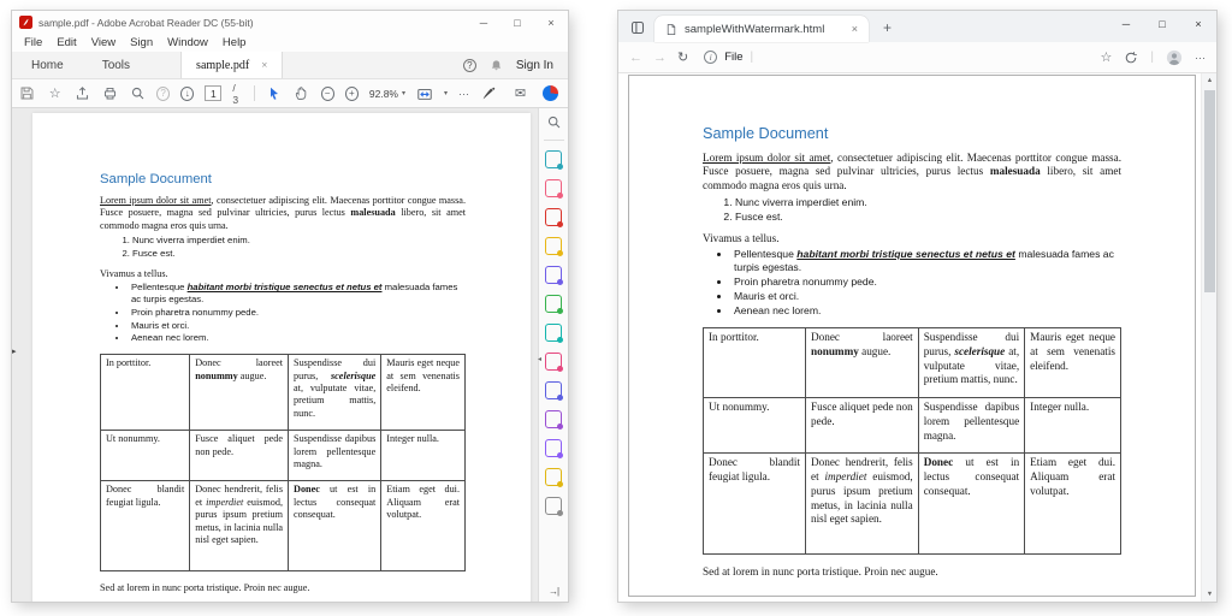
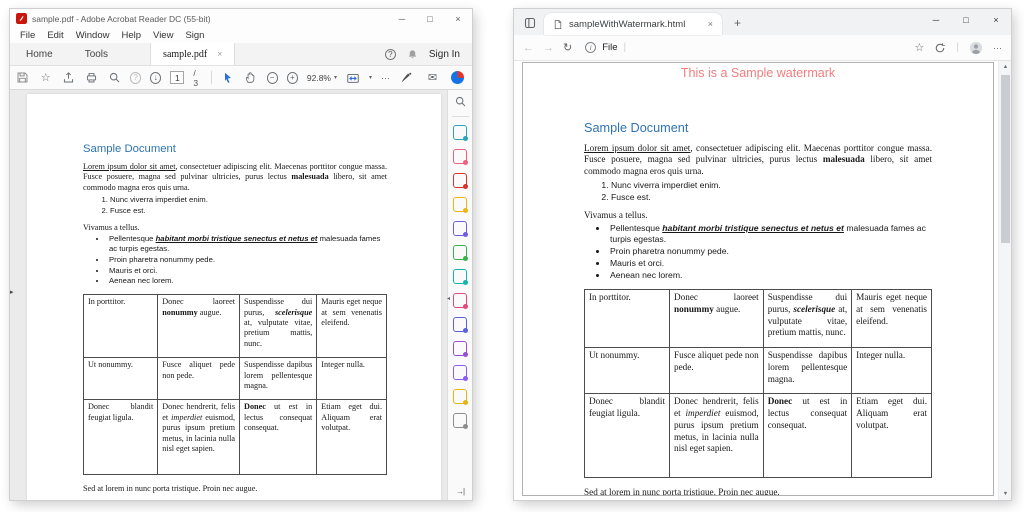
  sample.pdf - Adobe Acrobat Reader DC (55-bit)
  ─
  □
  ×
  File
  Edit
- View
+ Window
- Sign
+ Help
- Window
+ View
- Help
+ Sign
  Home
  Tools
  sample.pdf
  ×
  ?
  Sign In
  ☆
  ?
  ↓
  1
  / 3
  −
  +
  92.8%
  ···
  ✉
  Sample Document
  Lorem ipsum dolor sit amet, consectetuer adipiscing elit. Maecenas porttitor congue massa. Fusce posuere, magna sed pulvinar ultricies, purus lectus malesuada libero, sit amet commodo magna eros quis urna.
  Nunc viverra imperdiet enim.
  Fusce est.
  Vivamus a tellus.
  Pellentesque habitant morbi tristique senectus et netus et malesuada fames ac turpis egestas.
  Proin pharetra nonummy pede.
  Mauris et orci.
  Aenean nec lorem.
  In porttitor.	Donec laoreet nonummy augue.	Suspendisse dui purus, scelerisque at, vulputate vitae, pretium mattis, nunc.	Mauris eget neque at sem venenatis eleifend.
  Ut nonummy.	Fusce aliquet pede non pede.	Suspendisse dapibus lorem pellentesque magna.	Integer nulla.
  Donec blandit feugiat ligula.	Donec hendrerit, felis et imperdiet euismod, purus ipsum pretium metus, in lacinia nulla nisl eget sapien.	Donec ut est in lectus consequat consequat.	Etiam eget dui. Aliquam erat volutpat.
  Sed at lorem in nunc porta tristique. Proin nec augue.
  →|
  sampleWithWatermark.html
  ×
  +
  ─
  □
  ×
  ←
  →
  ↻
  i
  File
  |
  ☆
  |
  ···
+ This is a Sample watermark
  Sample Document
  Lorem ipsum dolor sit amet, consectetuer adipiscing elit. Maecenas porttitor congue massa. Fusce posuere, magna sed pulvinar ultricies, purus lectus malesuada libero, sit amet commodo magna eros quis urna.
  Nunc viverra imperdiet enim.
  Fusce est.
  Vivamus a tellus.
  Pellentesque habitant morbi tristique senectus et netus et malesuada fames ac turpis egestas.
  Proin pharetra nonummy pede.
  Mauris et orci.
  Aenean nec lorem.
  In porttitor.	Donec laoreet nonummy augue.	Suspendisse dui purus, scelerisque at, vulputate vitae, pretium mattis, nunc.	Mauris eget neque at sem venenatis eleifend.
  Ut nonummy.	Fusce aliquet pede non pede.	Suspendisse dapibus lorem pellentesque magna.	Integer nulla.
  Donec blandit feugiat ligula.	Donec hendrerit, felis et imperdiet euismod, purus ipsum pretium metus, in lacinia nulla nisl eget sapien.	Donec ut est in lectus consequat consequat.	Etiam eget dui. Aliquam erat volutpat.
  Sed at lorem in nunc porta tristique. Proin nec augue.
